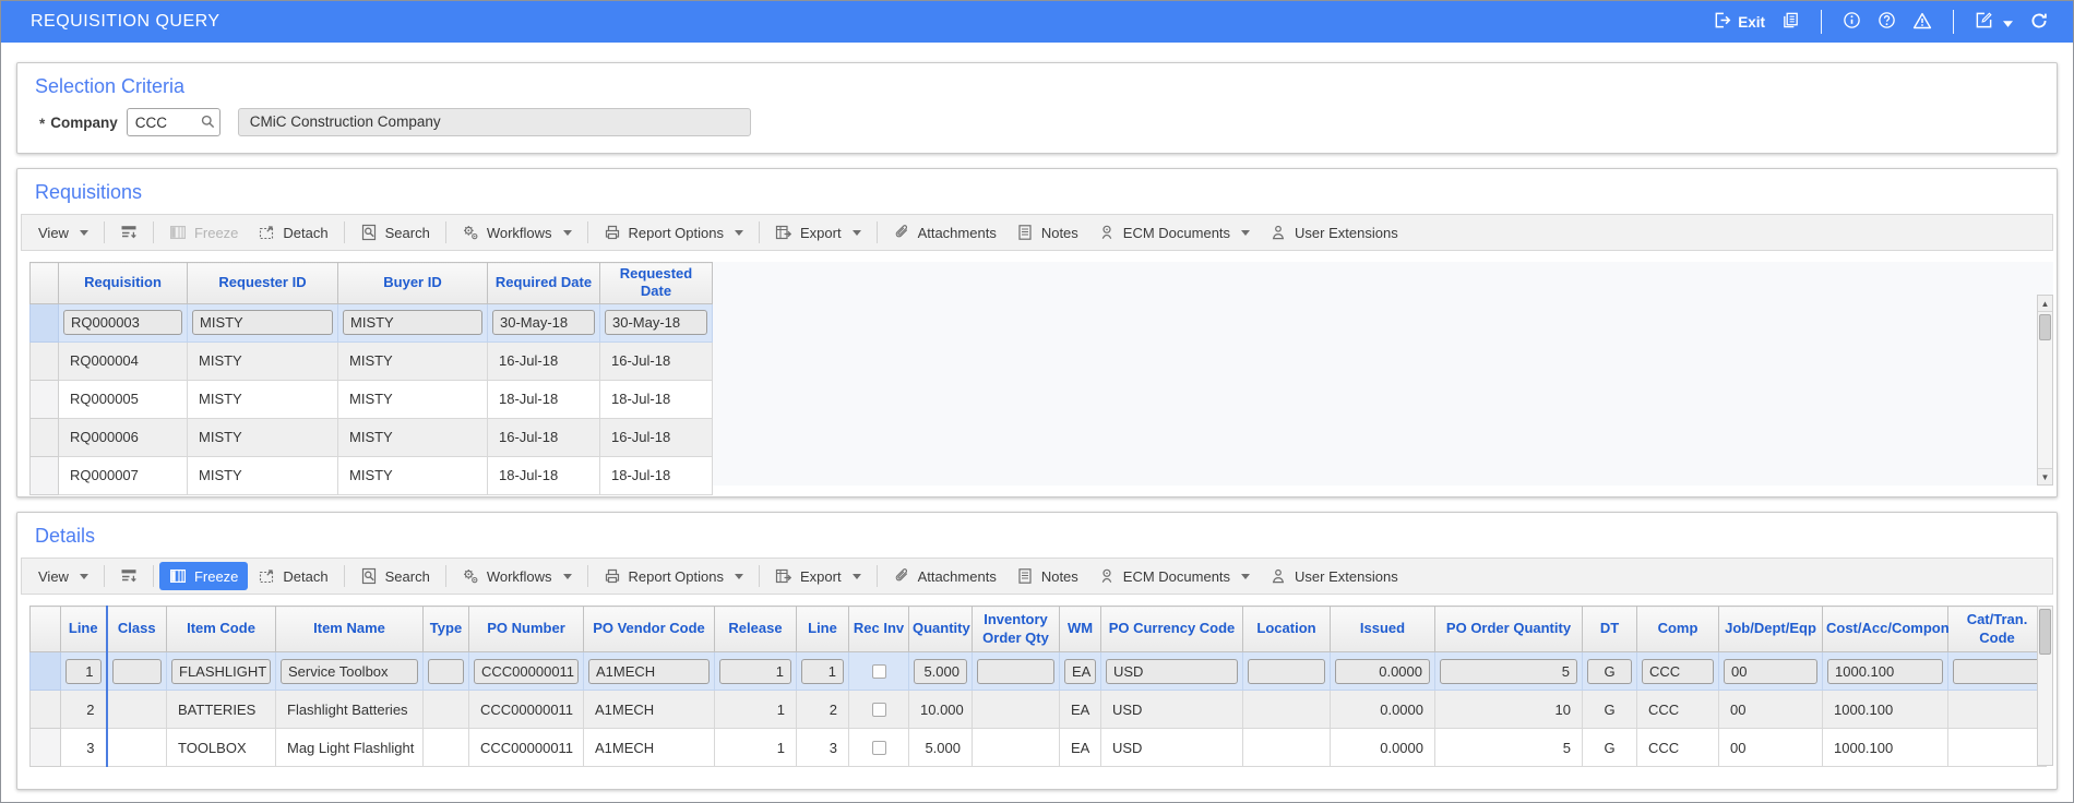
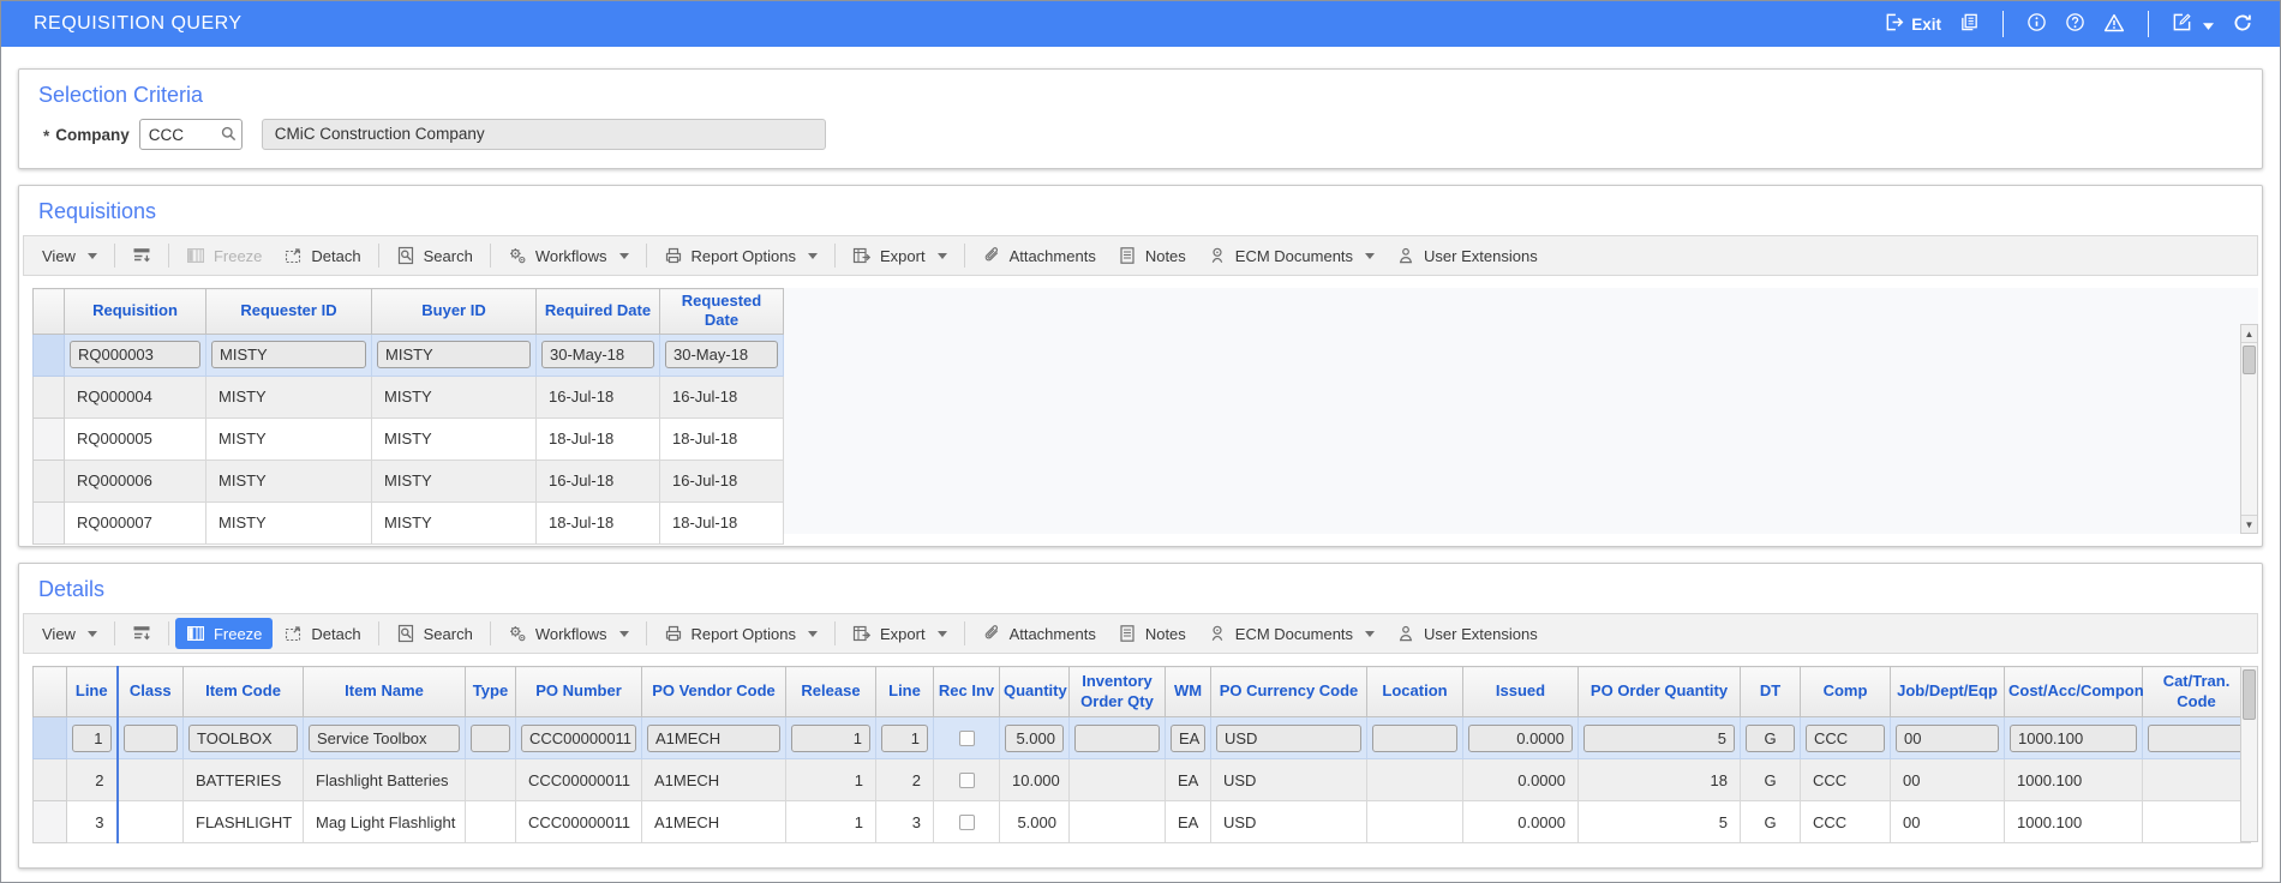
  REQUISITION QUERY
  Exit
  Selection Criteria
  *
  Company
  CCC
  CMiC Construction Company
  Requisitions
  View
  Freeze
  Detach
  Search
  Workflows
  Report Options
  Export
  Attachments
  Notes
  ECM Documents
  User Extensions
  	Requisition	Requester ID	Buyer ID	Required Date	Requested Date
  	RQ000003	MISTY	MISTY	30-May-18	30-May-18
  	RQ000004	MISTY	MISTY	16-Jul-18	16-Jul-18
  	RQ000005	MISTY	MISTY	18-Jul-18	18-Jul-18
  	RQ000006	MISTY	MISTY	16-Jul-18	16-Jul-18
  	RQ000007	MISTY	MISTY	18-Jul-18	18-Jul-18
  ▲
  ▼
  Details
  View
  Freeze
  Detach
  Search
  Workflows
  Report Options
  Export
  Attachments
  Notes
  ECM Documents
  User Extensions
  	Line	Class	Item Code	Item Name	Type	PO Number	PO Vendor Code	Release	Line	Rec Inv	Quantity	Inventory Order Qty	WM	PO Currency Code	Location	Issued	PO Order Quantity	DT	Comp	Job/Dept/Eqp	Cost/Acc/Compon	Cat/Tran. Code
- 	1		FLASHLIGHT	Service Toolbox		CCC00000011	A1MECH	1	1		5.000		EA	USD		0.0000	5	G	CCC	00	1000.100
+ 	1		TOOLBOX	Service Toolbox		CCC00000011	A1MECH	1	1		5.000		EA	USD		0.0000	5	G	CCC	00	1000.100
- 	2		BATTERIES	Flashlight Batteries		CCC00000011	A1MECH	1	2		10.000		EA	USD		0.0000	10	G	CCC	00	1000.100
+ 	2		BATTERIES	Flashlight Batteries		CCC00000011	A1MECH	1	2		10.000		EA	USD		0.0000	18	G	CCC	00	1000.100
- 	3		TOOLBOX	Mag Light Flashlight		CCC00000011	A1MECH	1	3		5.000		EA	USD		0.0000	5	G	CCC	00	1000.100
+ 	3		FLASHLIGHT	Mag Light Flashlight		CCC00000011	A1MECH	1	3		5.000		EA	USD		0.0000	5	G	CCC	00	1000.100
